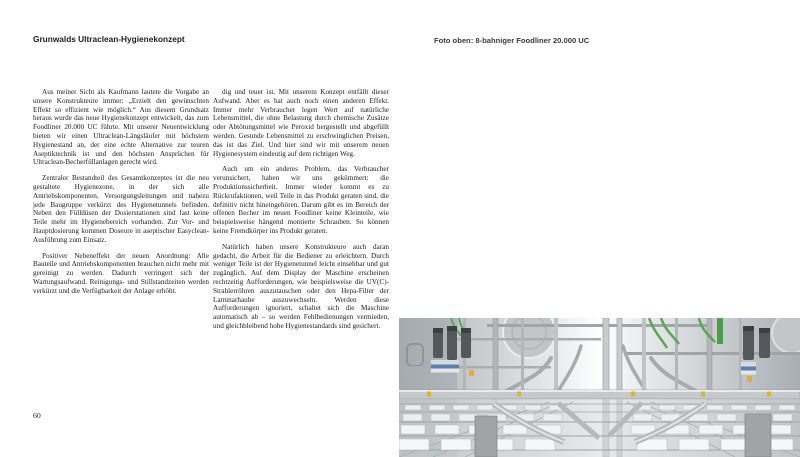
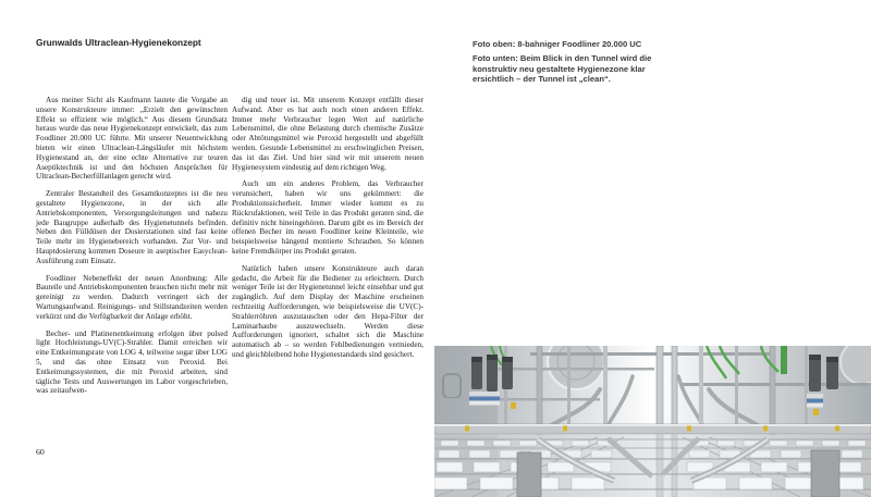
  Grunwalds Ultraclean-Hygienekonzept
  Aus meiner Sicht als Kaufmann lautete die Vorgabe an unsere Konstrukteure immer: „Erzielt den gewünschten Effekt so effizient wie möglich.“ Aus diesem Grundsatz heraus wurde das neue Hygienekonzept entwickelt, das zum bieten wir einen Ultraclean-Längsläufer mit höchstem Hygienestand an, der eine echte Alternative zur teuren Aseptiktechnik ist und den höchsten Ansprüchen für Ultraclean-Becherfüllanlagen gerecht wird.
- Zentraler Bestandteil des Gesamtkonzeptes ist die neu gestaltete Hygienezone, in der sich alle Antriebskomponenten, Versorgungsleitungen und nahezu jede Baugruppe verkürzt des Hygienetunnels befinden. Neben den Fülldüsen der Dosierstationen sind fast keine Teile mehr im Hygienebereich vorhanden. Zur Vor- und Hauptdosierung kommen Doseure in aseptischer Easyclean-Ausführung zum Einsatz.
+ Zentraler Bestandteil des Gesamtkonzeptes ist die neu gestaltete Hygienezone, in der sich alle Antriebskomponenten, Versorgungsleitungen und nahezu jede Baugruppe außerhalb des Hygienetunnels befinden. Neben den Fülldüsen der Dosierstationen sind fast keine Teile mehr im Hygienebereich vorhanden. Zur Vor- und Hauptdosierung kommen Doseure in aseptischer Easyclean-Ausführung zum Einsatz.
- Positiver Nebeneffekt der neuen Anordnung: Alle Bauteile und Antriebskomponenten brauchen nicht mehr mit gereinigt zu werden. Dadurch verringert sich der Wartungsaufwand. Reinigungs- und Stillstandzeiten werden verkürzt und die Verfügbarkeit der Anlage erhöht.
+ Foodliner Nebeneffekt der neuen Anordnung: Alle Bauteile und Antriebskomponenten brauchen nicht mehr mit gereinigt zu werden. Dadurch verringert sich der Wartungsaufwand. Reinigungs- und Stillstandzeiten werden verkürzt und die Verfügbarkeit der Anlage erhöht.
+ Becher- und Platinenentkeimung erfolgen über pulsed light Hochleistungs-UV(C)-Strahler. Damit erreichen wir eine Entkeimungsrate von LOG 4, teilweise sogar über LOG 5, und das ohne Einsatz von Peroxid. Bei Entkeimungssystemen, die mit Peroxid arbeiten, sind tägliche Tests und Auswertungen im Labor vorgeschrieben, was zeitaufwen-
  dig und teuer ist. Mit unserem Konzept entfällt dieser Aufwand. Aber es hat auch noch einen anderen Effekt. Immer mehr Verbraucher legen Wert auf natürliche Lebensmittel, die ohne Belastung durch chemische Zusätze werden. Gesunde Lebensmittel zu erschwinglichen Preisen, das ist das Ziel. Und hier sind wir mit unserem neuen Hygienesystem eindeutig auf dem richtigen Weg.
  Auch um ein anderes Problem, das Verbraucher verunsichert, haben wir uns gekümmert: die Produktionssicherheit. Immer wieder kommt es zu Rückrufaktionen, weil Teile in das Produkt geraten sind, die definitiv nicht hineingehören. Darum gibt es im Bereich der offenen Becher im neuen Foodliner keine Kleinteile, wie beispielsweise hängend montierte Schrauben. So können keine Fremdkörper ins Produkt geraten.
  Natürlich haben unsere Konstrukteure auch daran gedacht, die Arbeit für die Bediener zu erleichtern. Durch weniger Teile ist der Hygienetunnel leicht einsehbar und gut zugänglich. Auf dem Display der Maschine erscheinen rechtzeitig Aufforderungen, wie beispielsweise die UV(C)-Strahlerröhren auszutauschen oder den Hepa-Filter der Laminarhaube auszuwechseln. Werden diese Aufforderungen ignoriert, schaltet sich die Maschine automatisch ab – so werden Fehlbedienungen vermieden, und gleichbleibend hohe Hygienestandards sind gesichert.
  60
  Foto oben: 8-bahniger Foodliner 20.000 UC
+ Foto unten: Beim Blick in den Tunnel wird die konstruktiv neu gestaltete Hygienezone klar ersichtlich – der Tunnel ist „clean“.
